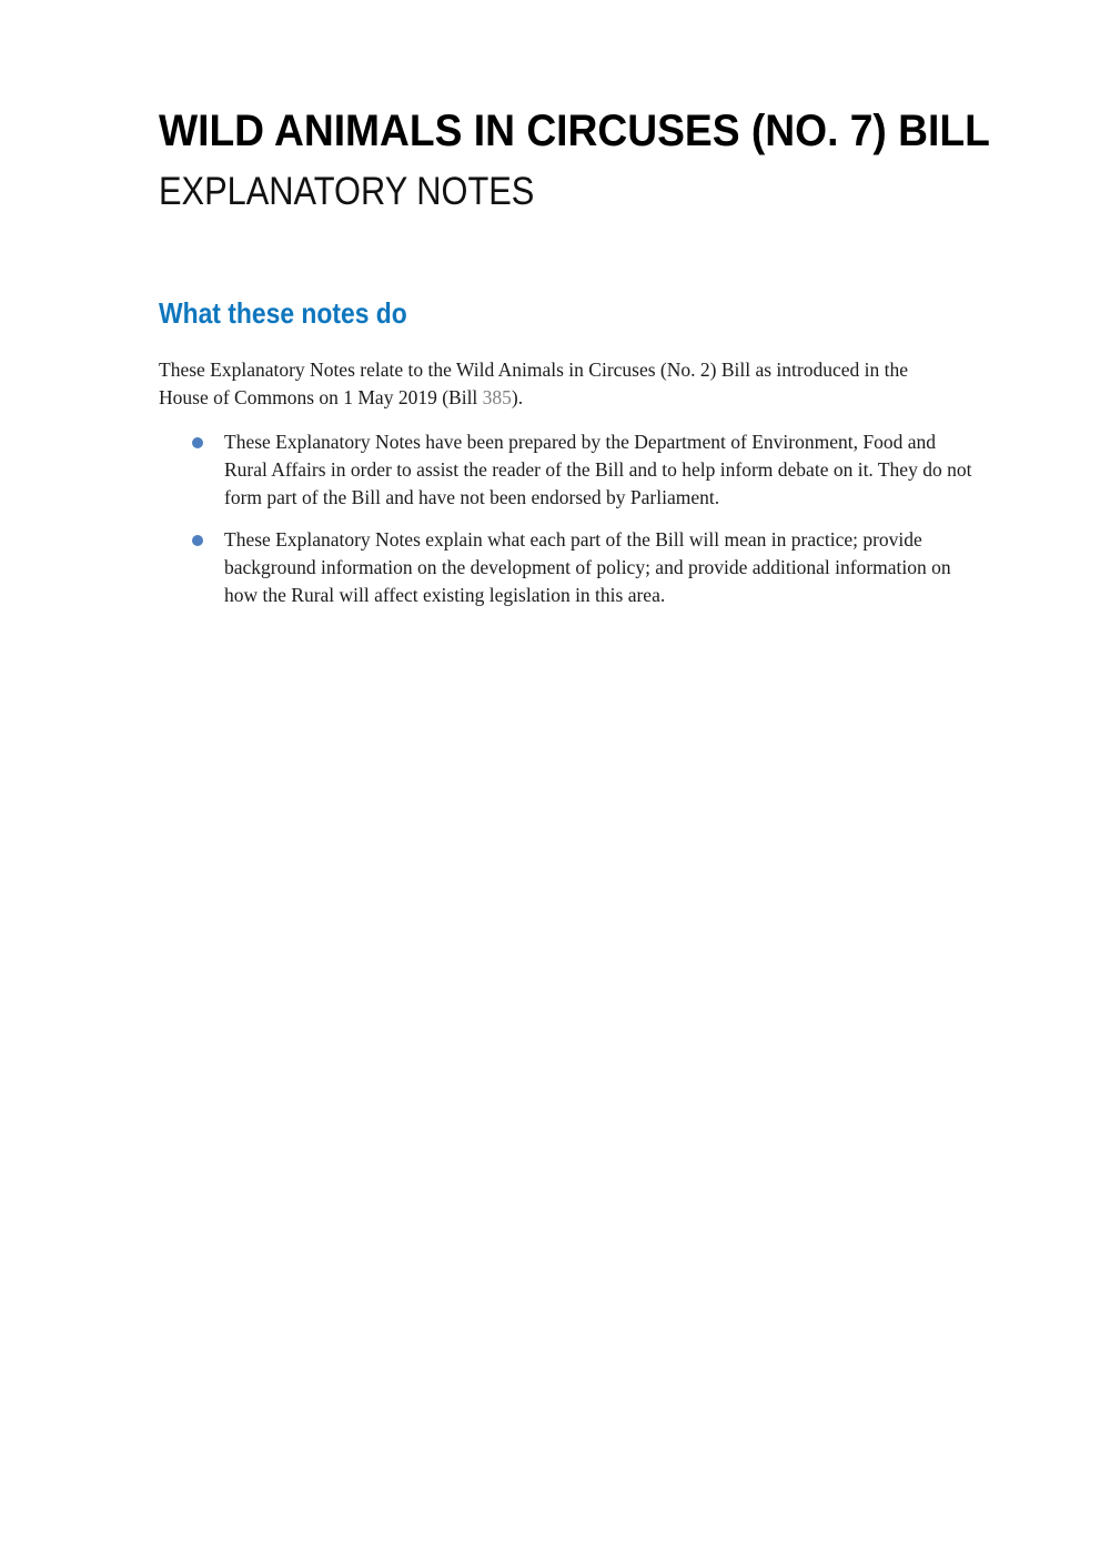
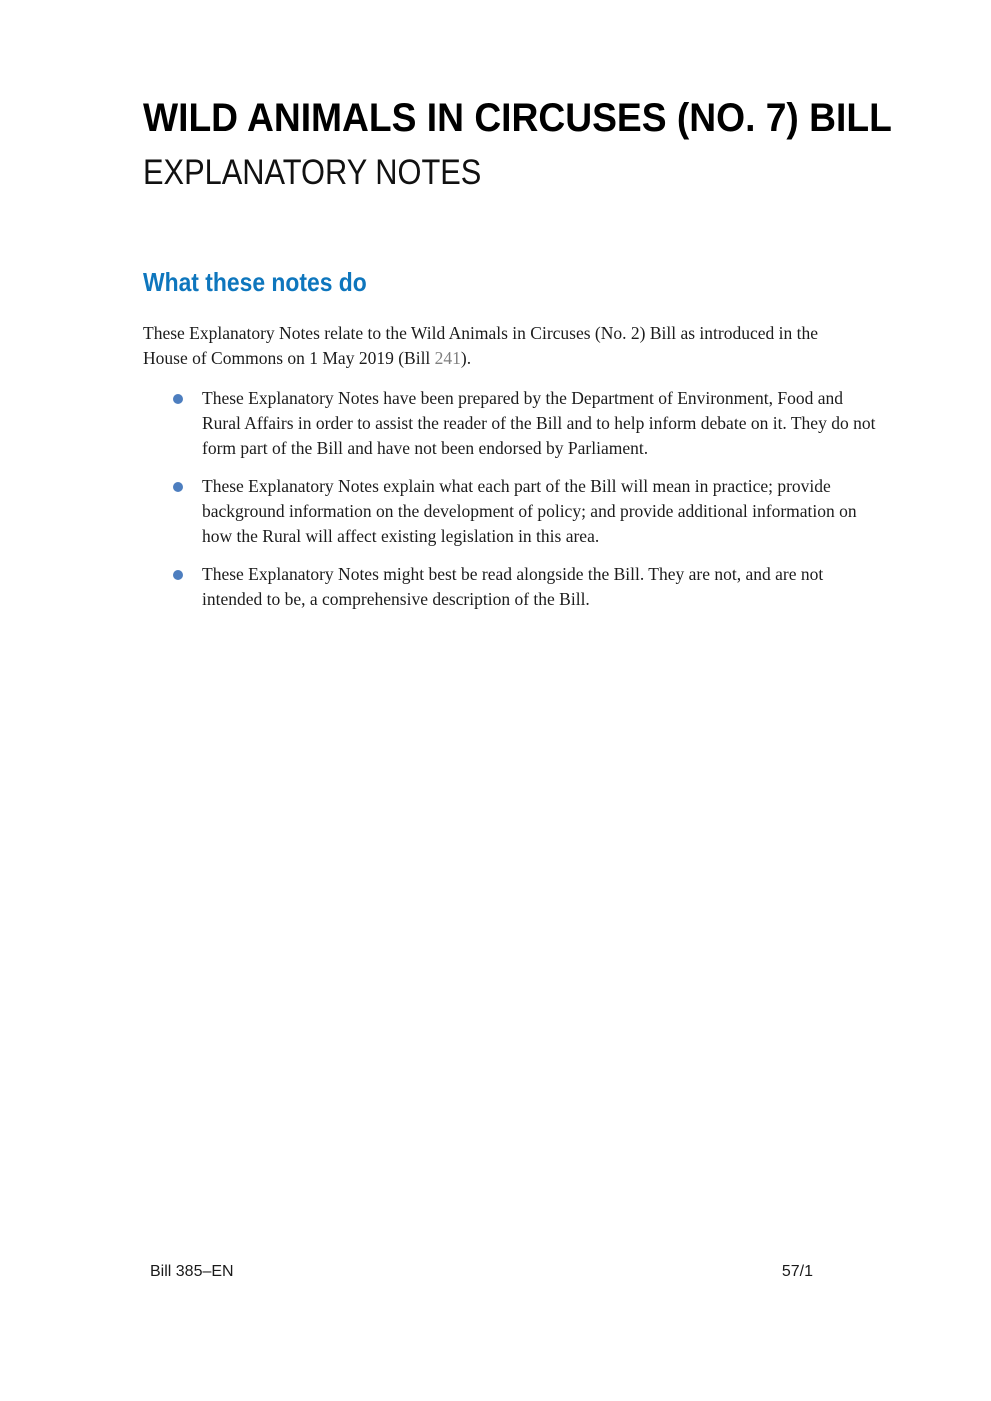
  WILD ANIMALS IN CIRCUSES (NO. 7) BILL
  EXPLANATORY NOTES
  What these notes do
- These Explanatory Notes relate to the Wild Animals in Circuses (No. 2) Bill as introduced in the House of Commons on 1 May 2019 (Bill 385).
+ These Explanatory Notes relate to the Wild Animals in Circuses (No. 2) Bill as introduced in the House of Commons on 1 May 2019 (Bill 241).
  These Explanatory Notes have been prepared by the Department of Environment, Food and Rural Affairs in order to assist the reader of the Bill and to help inform debate on it. They do not form part of the Bill and have not been endorsed by Parliament.
  These Explanatory Notes explain what each part of the Bill will mean in practice; provide background information on the development of policy; and provide additional information on how the Rural will affect existing legislation in this area.
+ These Explanatory Notes might best be read alongside the Bill. They are not, and are not intended to be, a comprehensive description of the Bill.
+ Bill 385–EN
+ 57/1
